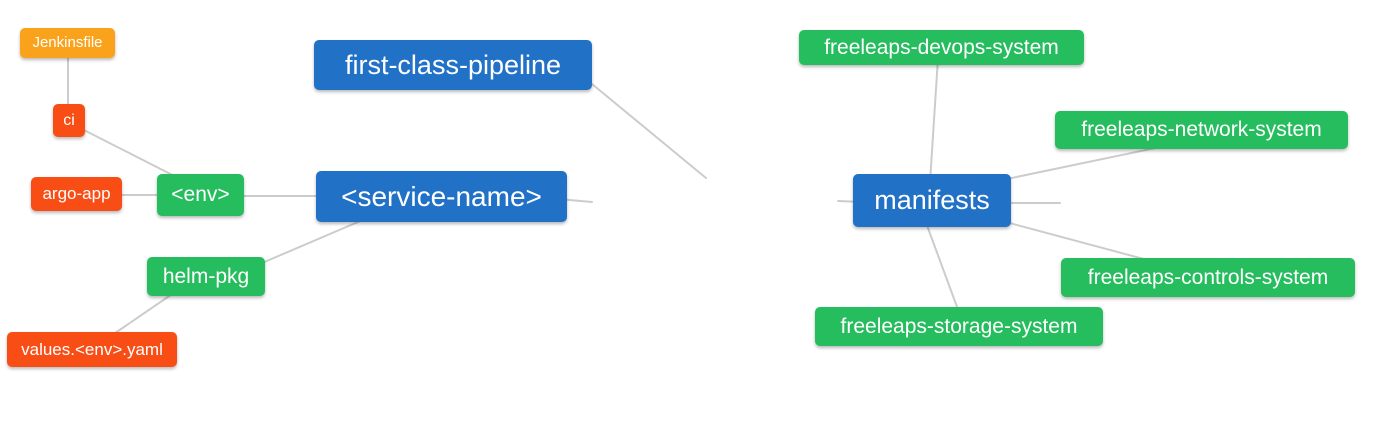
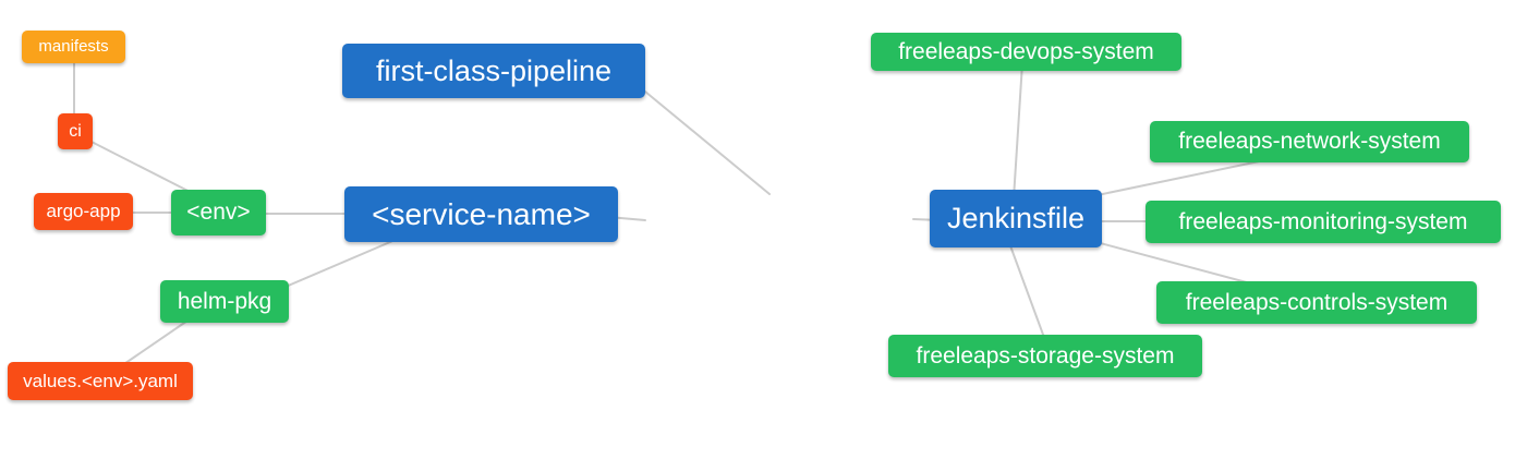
- Jenkinsfile
+ manifests
  ci
  argo-app
  <env>
  helm-pkg
  values.<env>.yaml
  first-class-pipeline
  <service-name>
- manifests
+ Jenkinsfile
  freeleaps-devops-system
  freeleaps-network-system
+ freeleaps-monitoring-system
  freeleaps-controls-system
  freeleaps-storage-system
